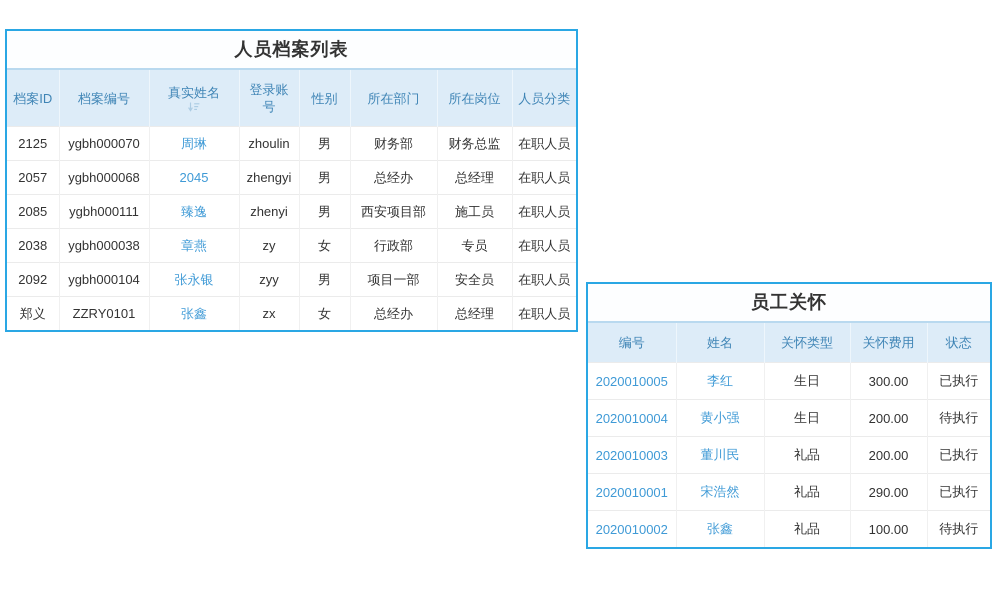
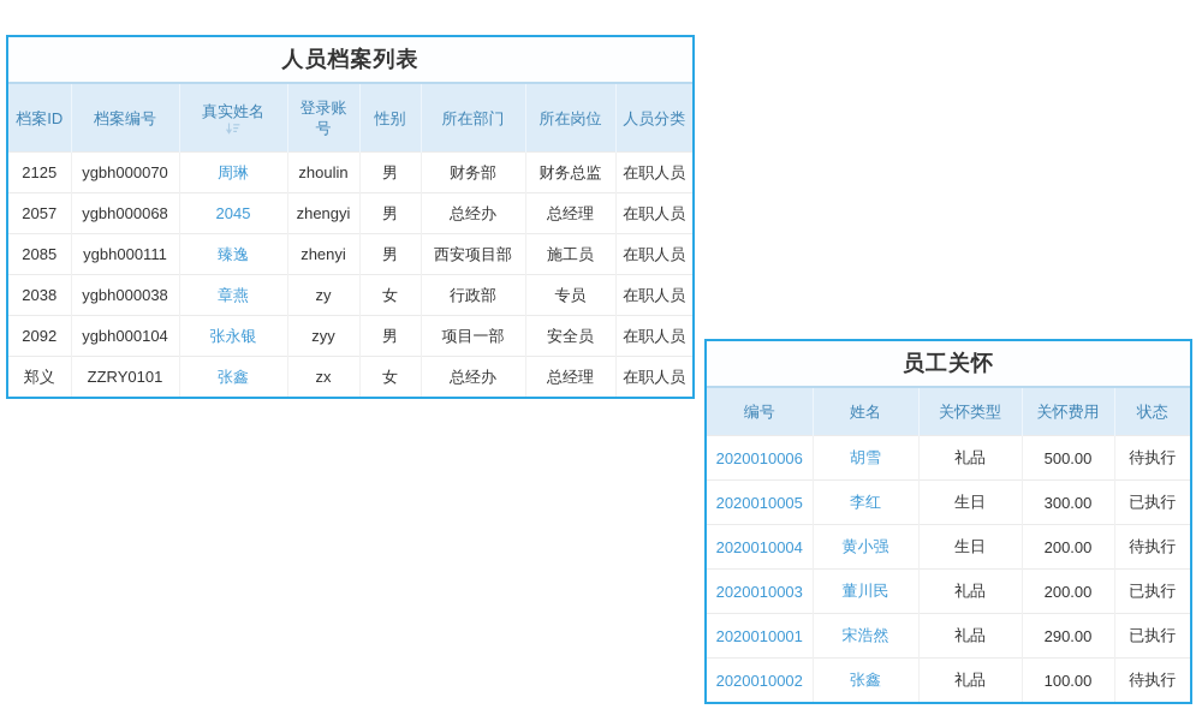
  人员档案列表
  档案ID	档案编号	真实姓名	登录账号	性别	所在部门	所在岗位	人员分类
  2125	ygbh000070	周琳	zhoulin	男	财务部	财务总监	在职人员
  2057	ygbh000068	2045	zhengyi	男	总经办	总经理	在职人员
  2085	ygbh000111	臻逸	zhenyi	男	西安项目部	施工员	在职人员
  2038	ygbh000038	章燕	zy	女	行政部	专员	在职人员
  2092	ygbh000104	张永银	zyy	男	项目一部	安全员	在职人员
  郑义	ZZRY0101	张鑫	zx	女	总经办	总经理	在职人员
  员工关怀
  编号	姓名	关怀类型	关怀费用	状态
+ 2020010006	胡雪	礼品	500.00	待执行
  2020010005	李红	生日	300.00	已执行
  2020010004	黄小强	生日	200.00	待执行
  2020010003	董川民	礼品	200.00	已执行
  2020010001	宋浩然	礼品	290.00	已执行
  2020010002	张鑫	礼品	100.00	待执行
